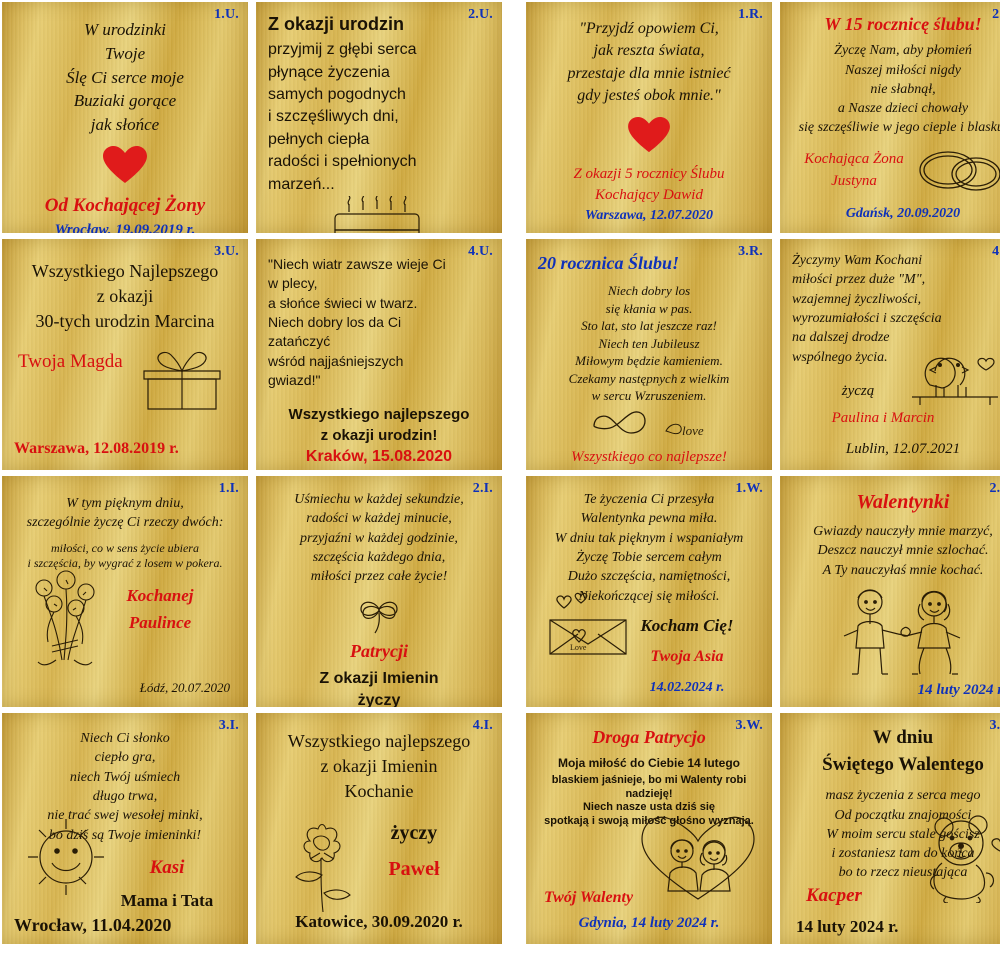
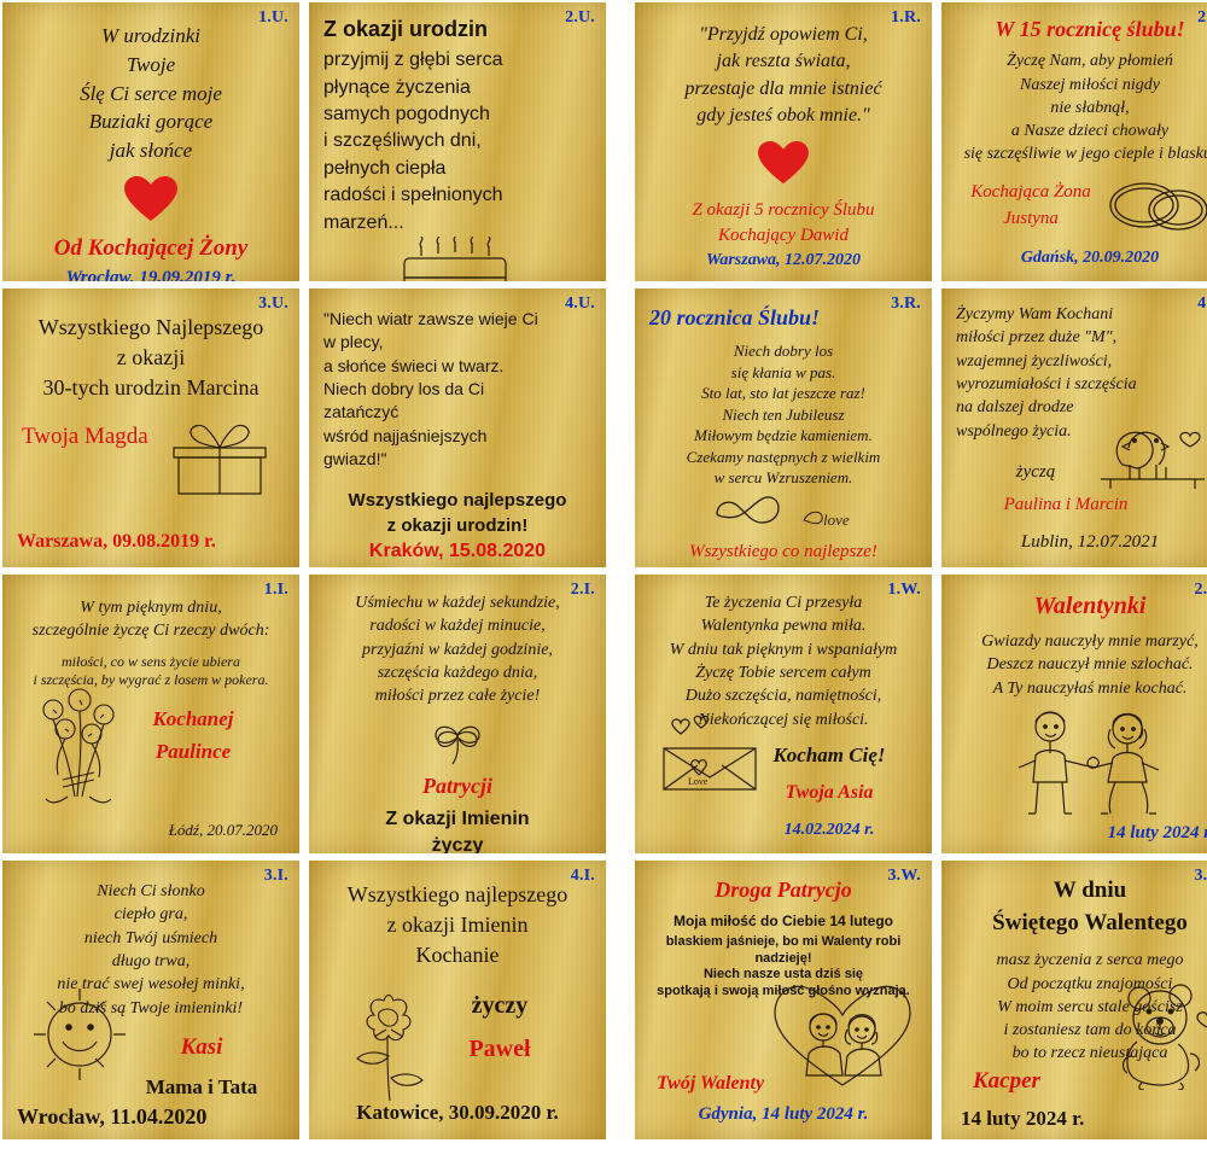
  1.U.
  W urodzinki
  Twoje
  Ślę Ci serce moje
  Buziaki gorące
  jak słońce
  Od Kochającej Żony
  Wrocław, 19.09.2019 r.
  2.U.
  Z okazji urodzin
  przyjmij z głębi serca
  płynące życzenia
  samych pogodnych
  i szczęśliwych dni,
  pełnych ciepła
  radości i spełnionych
  marzeń...
  1.R.
  "Przyjdź opowiem Ci,
  jak reszta świata,
  przestaje dla mnie istnieć
  gdy jesteś obok mnie."
  Z okazji 5 rocznicy Ślubu
  Kochający Dawid
  Warszawa, 12.07.2020
  W 15 rocznicę ślubu!
  Życzę Nam, aby płomień
  Naszej miłości nigdy
  nie słabnął,
  a Nasze dzieci chowały
  się szczęśliwie w jego cieple i blask
  Kochająca Żona
  Justyna
  Gdańsk, 20.09.2020
  3.U.
  Wszystkiego Najlepszego
  z okazji
  30-tych urodzin Marcina
  Twoja Magda
- Warszawa, 12.08.2019 r.
+ Warszawa, 09.08.2019 r.
  4.U.
  "Niech wiatr zawsze wieje Ci
  w plecy,
  a słońce świeci w twarz.
  Niech dobry los da Ci
  zatańczyć
  wśród najjaśniejszych
  gwiazd!"
  Wszystkiego najlepszego
  z okazji urodzin!
  Kraków, 15.08.2020
  3.R.
  20 rocznica Ślubu!
  Niech dobry los
  się kłania w pas.
  Sto lat, sto lat jeszcze raz!
  Niech ten Jubileusz
  Miłowym będzie kamieniem.
  Czekamy następnych z wielkim
  w sercu Wzruszeniem.
  love
  Wszystkiego co najlepsze!
  Życzymy Wam Kochani
  miłości przez duże "M",
  wzajemnej życzliwości,
  wyrozumiałości i szczęścia
  na dalszej drodze
  wspólnego życia.
  życzą
  Paulina i Marcin
  Lublin, 12.07.2021
  1.I.
  W tym pięknym dniu,
  szczególnie życzę Ci rzeczy dwóch:
  miłości, co w sens życie ubiera
  i szczęścia, by wygrać z losem w pokera.
  Kochanej
  Paulince
  Łódź, 20.07.2020
  2.I.
  Uśmiechu w każdej sekundzie,
  radości w każdej minucie,
  przyjaźni w każdej godzinie,
  szczęścia każdego dnia,
  miłości przez całe życie!
  Patrycji
  Z okazji Imienin
  życzy
  1.W.
  Te życzenia Ci przesyła
  Walentynka pewna miła.
  W dniu tak pięknym i wspaniałym
  Życzę Tobie sercem całym
  Dużo szczęścia, namiętności,
  Niekończącej się miłości.
  Love
  Kocham Cię!
  Twoja Asia
  14.02.2024 r.
  Walentynki
  Gwiazdy nauczyły mnie marzyć,
  Deszcz nauczył mnie szlochać.
  A Ty nauczyłaś mnie kochać.
  14 luty 2024
  3.I.
  Niech Ci słonko
  ciepło gra,
  niech Twój uśmiech
  długo trwa,
  nie trać swej wesołej minki,
  o dzś są Twoje imieninki!
  Kasi
  Mama i Tata
  Wrocław, 11.04.2020
  4.I.
  Wszystkiego najlepszego
  z okazji Imienin
  Kochanie
  życzy
  Paweł
  Katowice, 30.09.2020 r.
  3.W.
  Droga Patrycjo
  Moja miłość do Ciebie 14 lutego
  blaskiem jaśnieje, bo mi Walenty robi nadzieję!
  Niech nasze usta dziś się
  spotkają i swoją miłść głośno wznają.
  Twój Walenty
  Gdynia, 14 luty 2024 r.
  W dniu
  Świętego Walentego
  masz życzenia z serca mego
  Od początku znajomości
  W moim sercu stale gścis
  i zostaniesz tam do kńc
  bo to rzecz nieustająca
  Kacper
  14 luty 2024 r.
